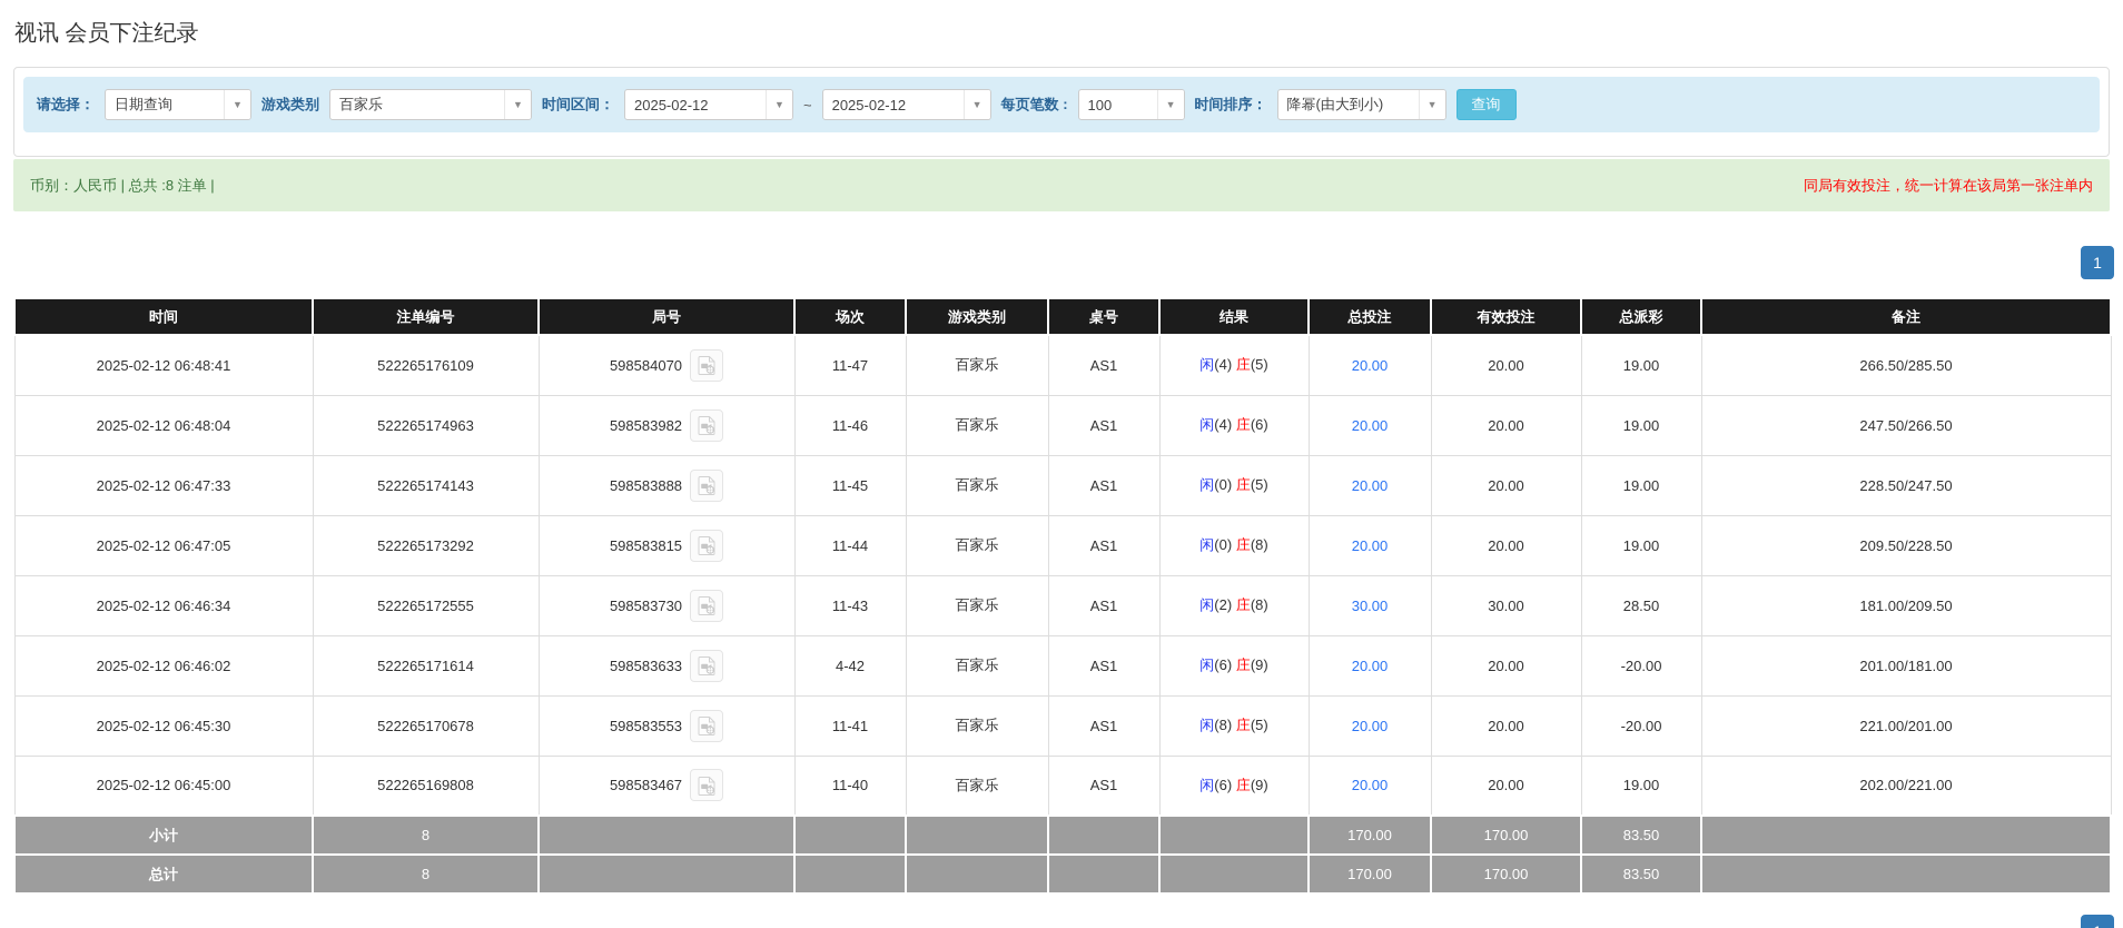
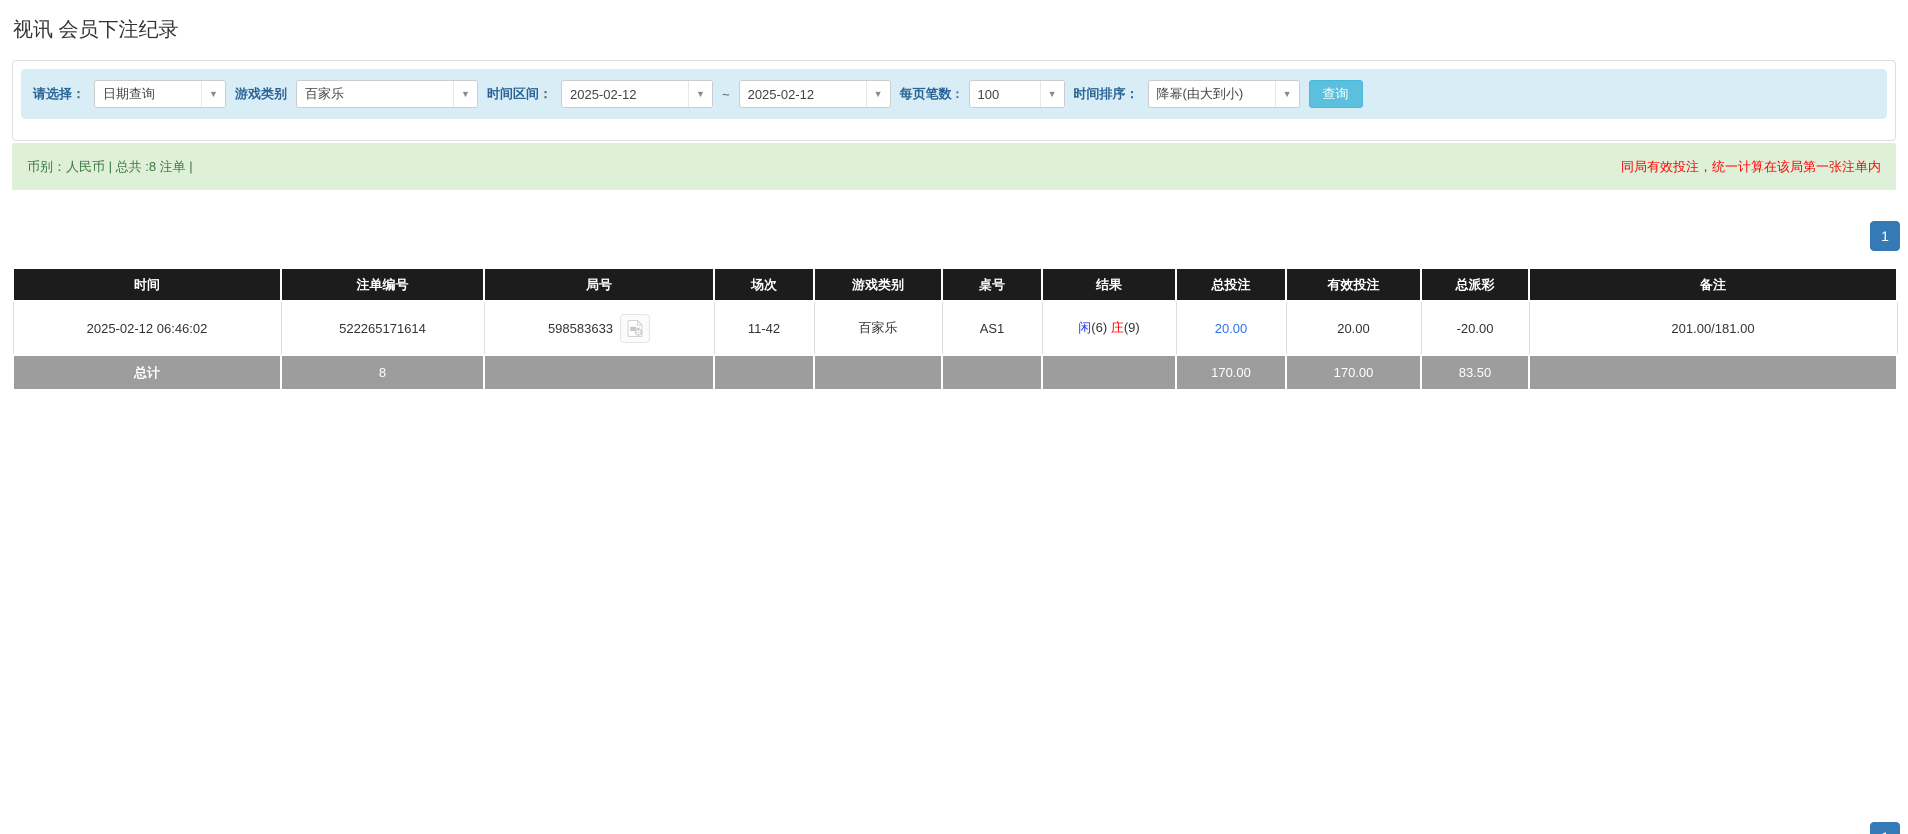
  视讯 会员下注纪录
  请选择：
  日期查询
  ▼
  游戏类别
  百家乐
  ▼
  时间区间：
  2025-02-12
  ▼
  ~
  2025-02-12
  ▼
  每页笔数 :
  100
  ▼
  时间排序：
  降幂(由大到小)
  ▼
  查询
  币别：人民币 | 总共 :8 注单 |
  同局有效投注，统一计算在该局第一张注单内
  1
  时间	注单编号	局号	场次	游戏类别	桌号	结果	总投注	有效投注	总派彩	备注
- 2025-02-12 06:48:41	522265176109	598584070	11-47	百家乐	AS1	闲(4) 庄(5)	20.00	20.00	19.00	266.50/285.50
- 2025-02-12 06:48:04	522265174963	598583982	11-46	百家乐	AS1	闲(4) 庄(6)	20.00	20.00	19.00	247.50/266.50
- 2025-02-12 06:47:33	522265174143	598583888	11-45	百家乐	AS1	闲(0) 庄(5)	20.00	20.00	19.00	228.50/247.50
- 2025-02-12 06:47:05	522265173292	598583815	11-44	百家乐	AS1	闲(0) 庄(8)	20.00	20.00	19.00	209.50/228.50
- 2025-02-12 06:46:34	522265172555	598583730	11-43	百家乐	AS1	闲(2) 庄(8)	30.00	30.00	28.50	181.00/209.50
- 2025-02-12 06:46:02	522265171614	598583633	4-42	百家乐	AS1	闲(6) 庄(9)	20.00	20.00	-20.00	201.00/181.00
+ 2025-02-12 06:46:02	522265171614	598583633	11-42	百家乐	AS1	闲(6) 庄(9)	20.00	20.00	-20.00	201.00/181.00
- 2025-02-12 06:45:30	522265170678	598583553	11-41	百家乐	AS1	闲(8) 庄(5)	20.00	20.00	-20.00	221.00/201.00
- 2025-02-12 06:45:00	522265169808	598583467	11-40	百家乐	AS1	闲(6) 庄(9)	20.00	20.00	19.00	202.00/221.00
- 小计	8						170.00	170.00	83.50
  总计	8						170.00	170.00	83.50
